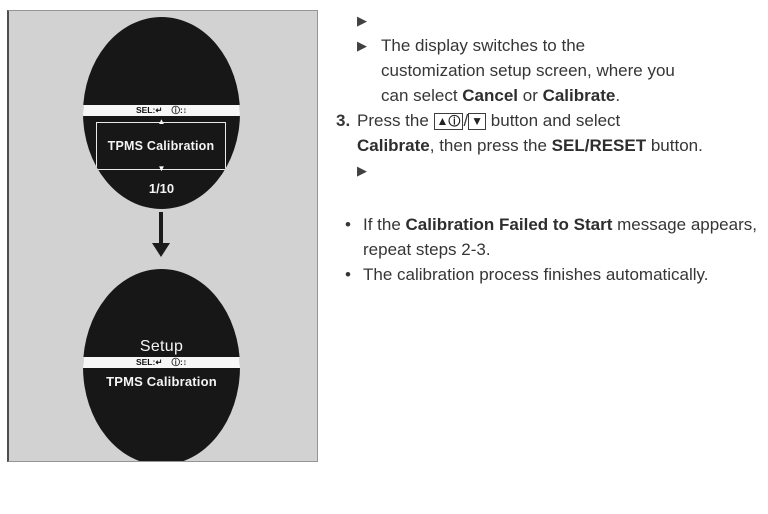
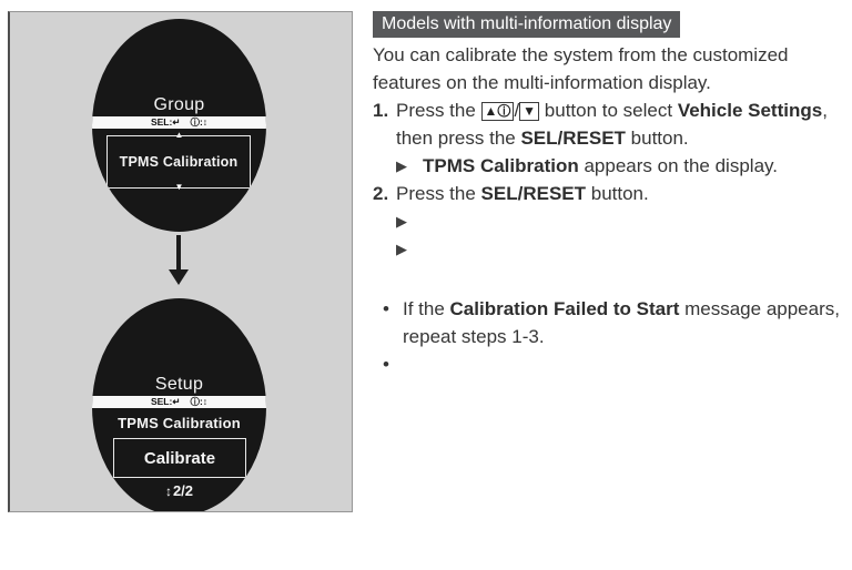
+ Group
  SEL:↵
  ⓘ:↕
  ▲
  TPMS Calibration
  ▼
- 1/10
  Setup
  SEL:↵
  ⓘ:↕
  TPMS Calibration
+ Calibrate
+ ↕2/2
+ Models with multi-information display
+ You can calibrate the system from the customized features on the multi-information display.
+ 1.
+ Press the ▲ⓘ / ▼ button to select Vehicle Settings, then press the SEL/RESET button.
  ▶
+ TPMS Calibration appears on the display.
+ 2.
+ Press the SEL/RESET button.
  ▶
- The display switches to the
- customization setup screen, where you
- can select Cancel or Calibrate.
- 3.
- Press the ▲ⓘ / ▼ button and select
- Calibrate, then press the SEL/RESET button.
  ▶
  •
- If the Calibration Failed to Start message appears, repeat steps 2-3.
+ If the Calibration Failed to Start message appears, repeat steps 1-3.
  •
- The calibration process finishes automatically.
